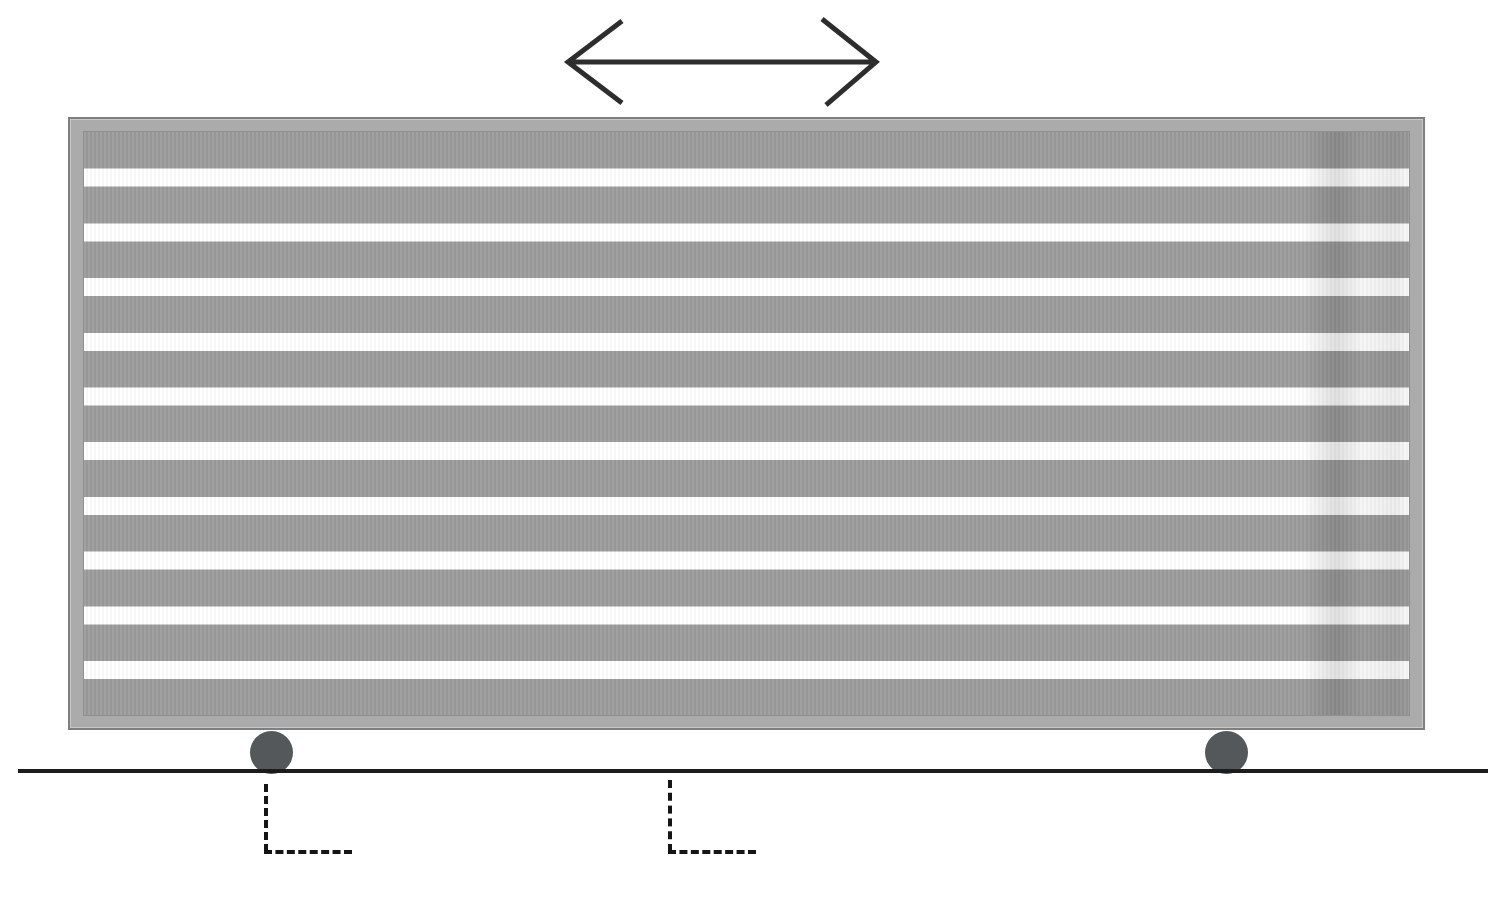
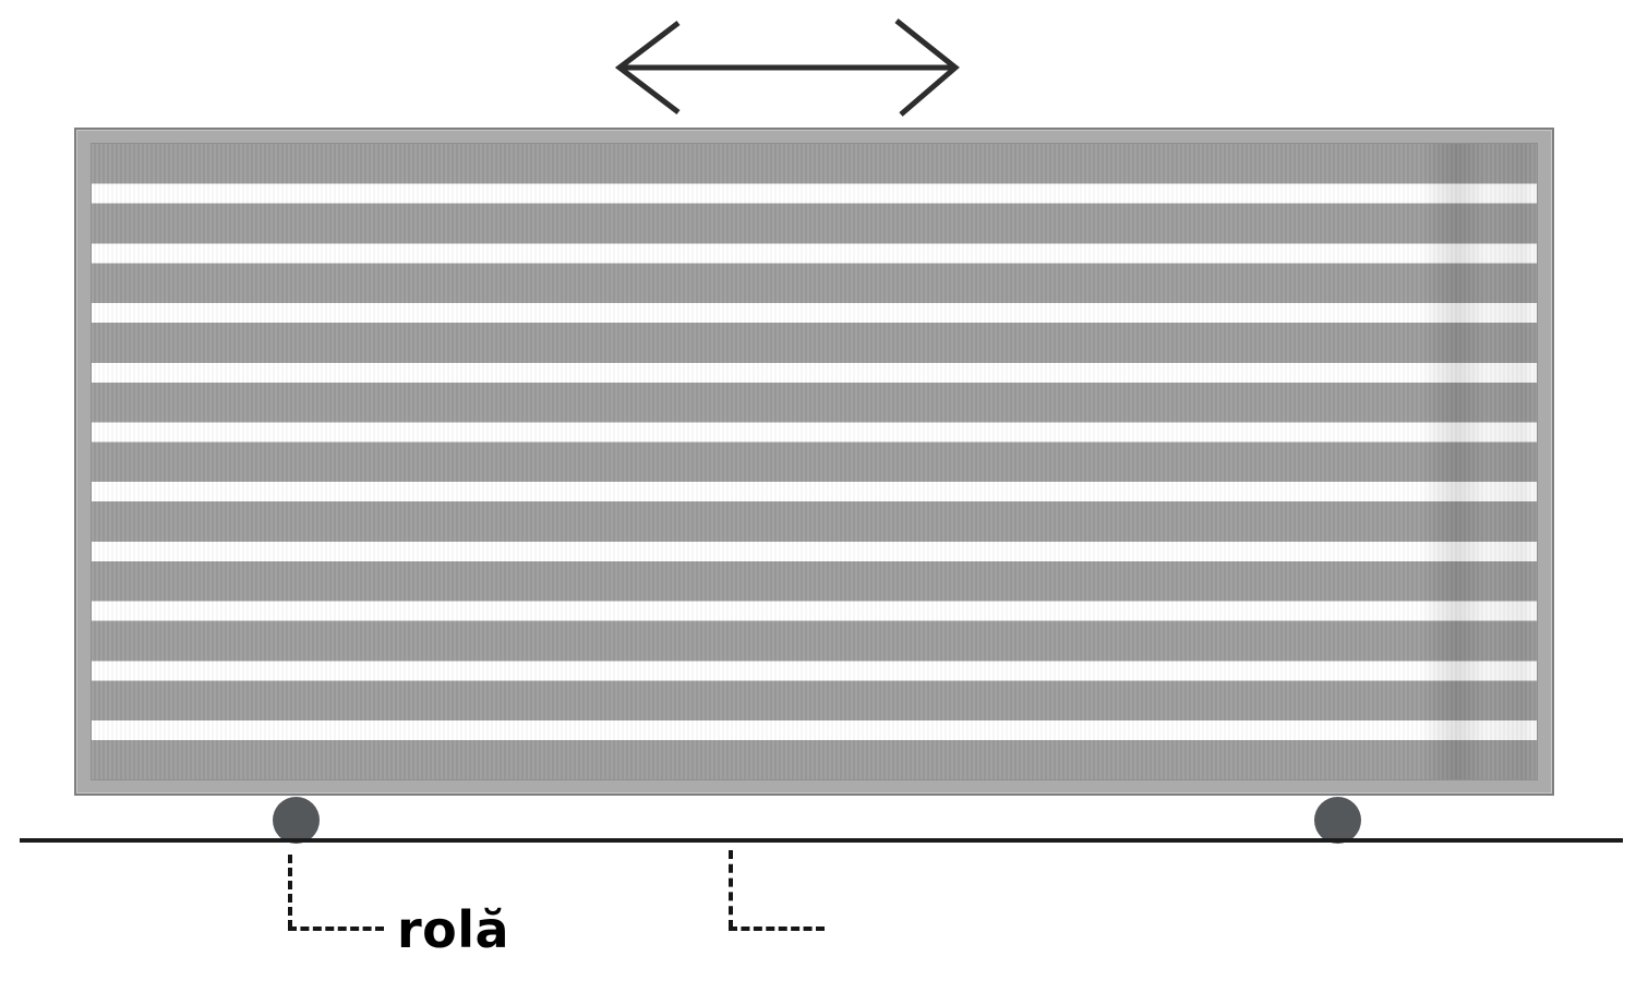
+ rolă
